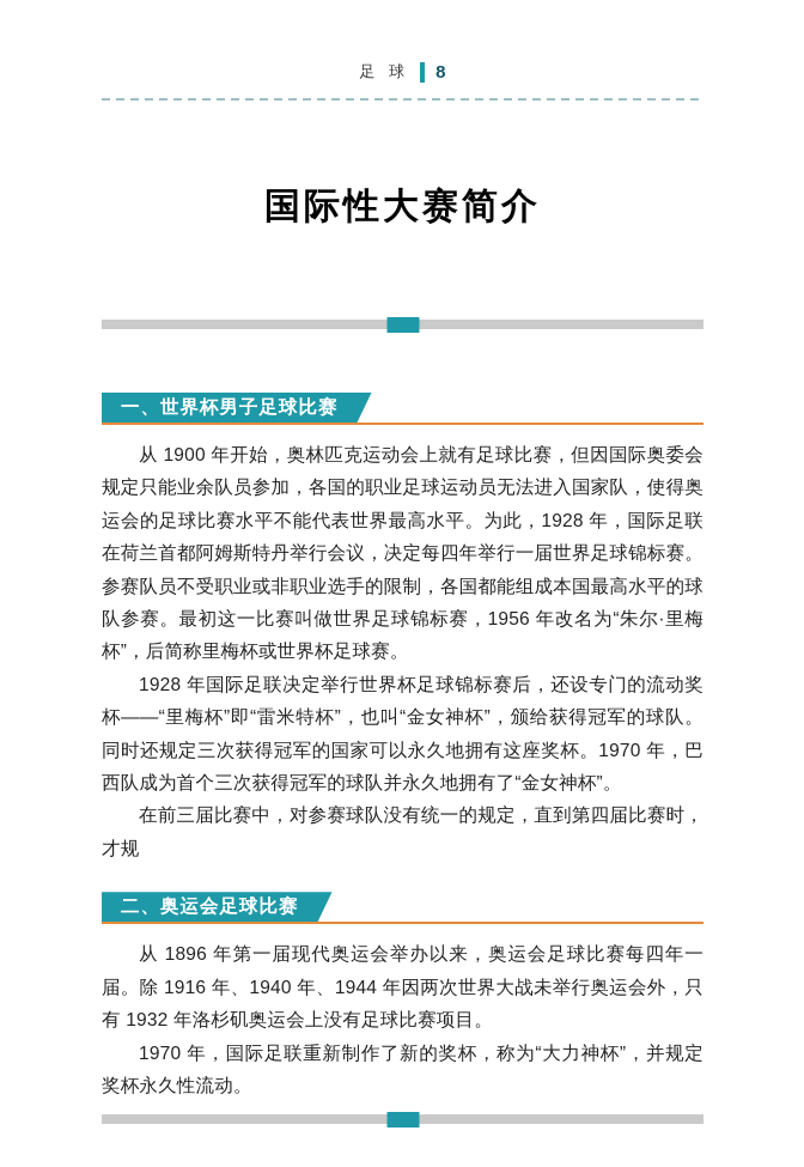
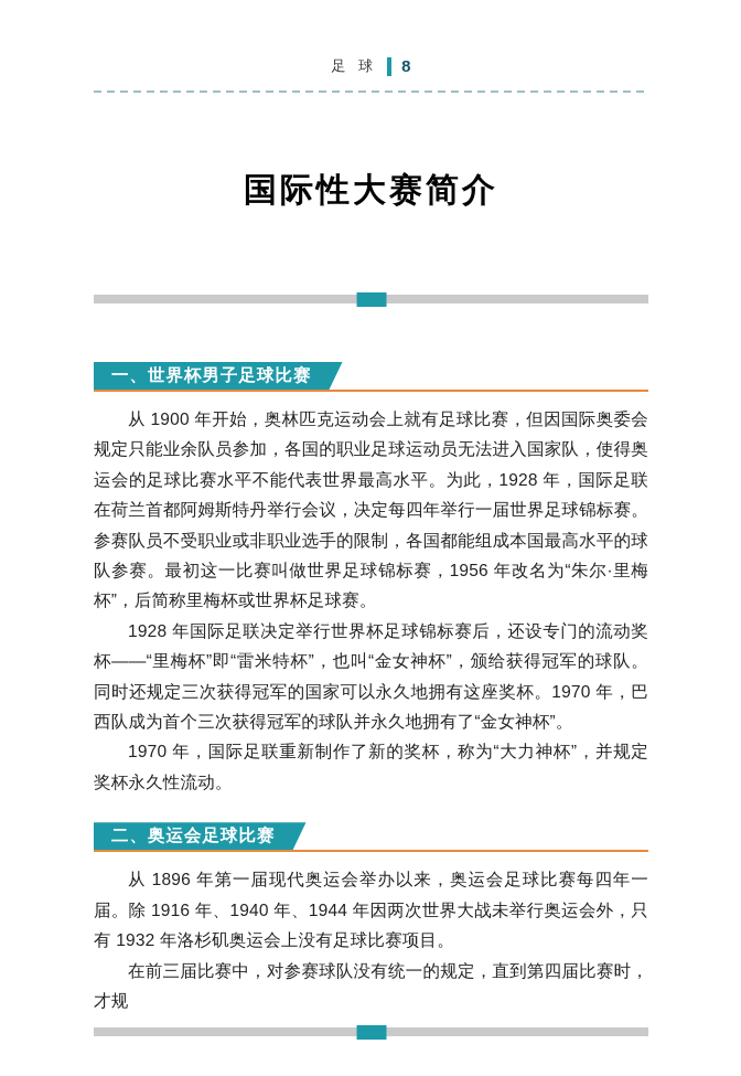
  足 球
  8
  国际性大赛简介
  一、世界杯男子足球比赛
  从 1900 年开始，奥林匹克运动会上就有足球比赛，但因国际奥委会规定只能业余队员参加，各国的职业足球运动员无法进入国家队，使得奥运会的足球比赛水平不能代表世界最高水平。为此，1928 年，国际足联在荷兰首都阿姆斯特丹举行会议，决定每四年举行一届世界足球锦标赛。参赛队员不受职业或非职业选手的限制，各国都能组成本国最高水平的球队参赛。最初这一比赛叫做世界足球锦标赛，1956 年改名为“朱尔·里梅杯”，后简称里梅杯或世界杯足球赛。
  1928 年国际足联决定举行世界杯足球锦标赛后，还设专门的流动奖杯——“里梅杯”即“雷米特杯”，也叫“金女神杯”，颁给获得冠军的球队。同时还规定三次获得冠军的国家可以永久地拥有这座奖杯。1970 年，巴西队成为首个三次获得冠军的球队并永久地拥有了“金女神杯”。
- 在前三届比赛中，对参赛球队没有统一的规定，直到第四届比赛时，才规
+ 1970 年，国际足联重新制作了新的奖杯，称为“大力神杯”，并规定奖杯永久性流动。
  二、奥运会足球比赛
  从 1896 年第一届现代奥运会举办以来，奥运会足球比赛每四年一届。除 1916 年、1940 年、1944 年因两次世界大战未举行奥运会外，只有 1932 年洛杉矶奥运会上没有足球比赛项目。
- 1970 年，国际足联重新制作了新的奖杯，称为“大力神杯”，并规定奖杯永久性流动。
+ 在前三届比赛中，对参赛球队没有统一的规定，直到第四届比赛时，才规
